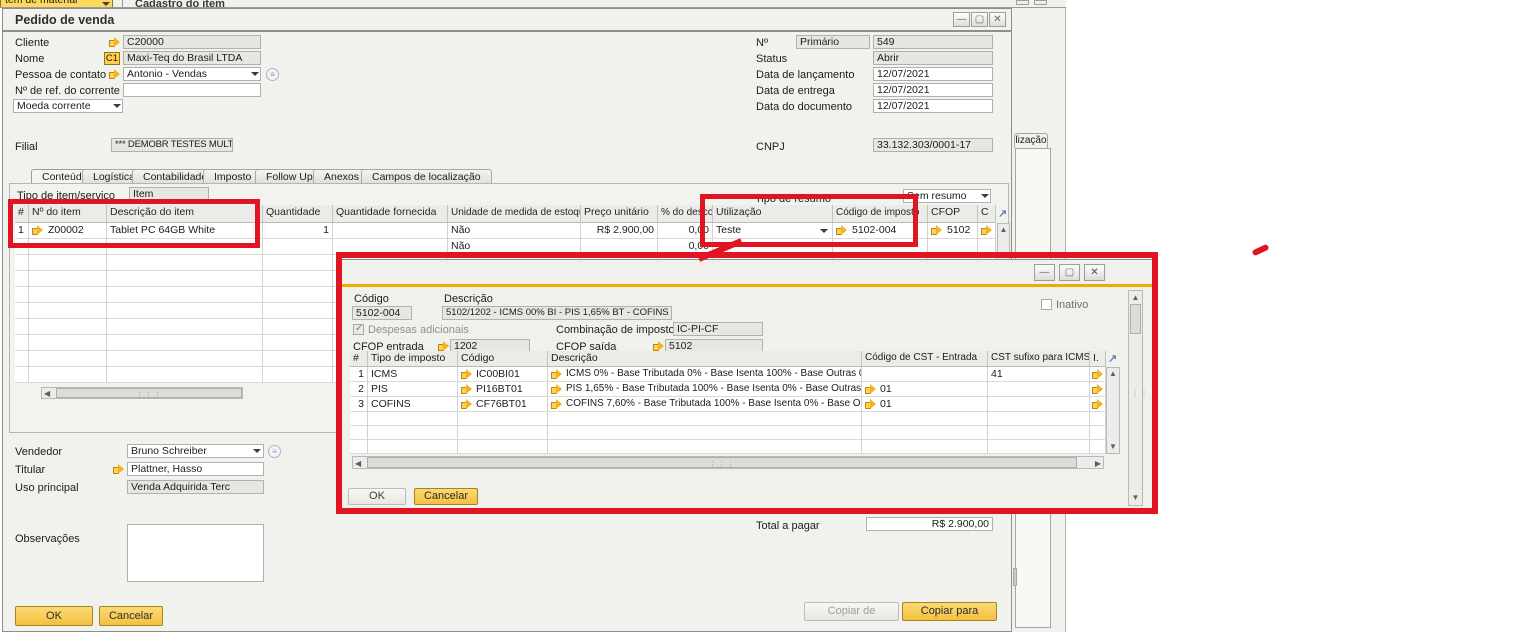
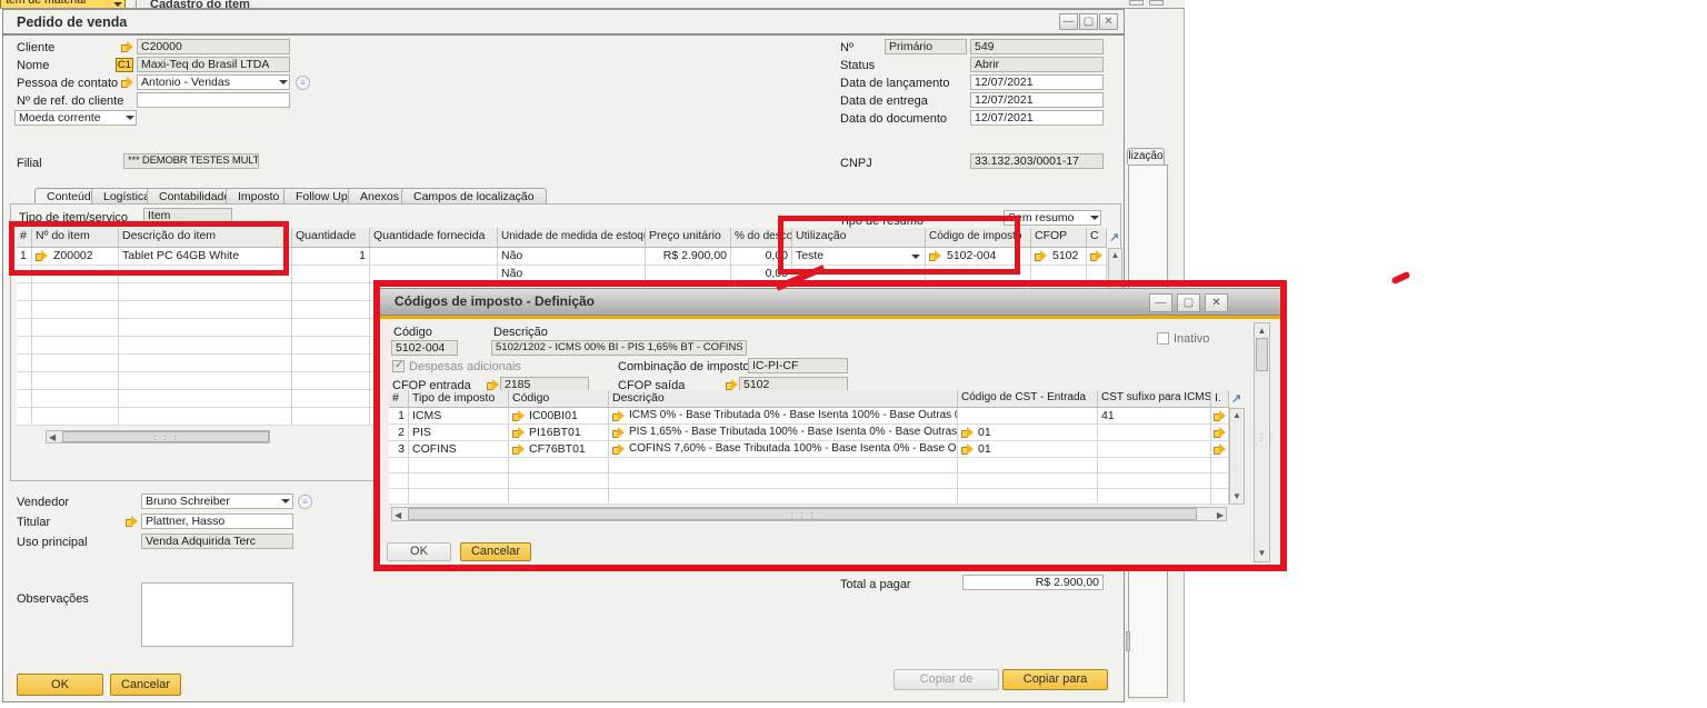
  tem de material
  Cadastro do item
  lização
  Pedido de venda
  —
  ▢
  ✕
  Cliente
  C20000
  Nome
  C1
  Maxi-Teq do Brasil LTDA
  Pessoa de contato
  Antonio - Vendas
  ≡
- Nº de ref. do corrente
+ Nº de ref. do cliente
  Moeda corrente
  Filial
  *** DEMOBR TESTES MULT
  Nº
  Primário
  549
  Status
  Abrir
  Data de lançamento
  12/07/2021
  Data de entrega
  12/07/2021
  Data do documento
  12/07/2021
  CNPJ
  33.132.303/0001-17
  Conteúd
  Logístic
  Contabilidad
  Imposto
  Follow Up
  Anexos
  Campos de localização
  Tipo de item/serviço
  Item
  Tipo de resumo
  Sem resumo
  #
  Nº do item
  Descrição do item
  Quantidade
  Quantidade fornecida
  Unidade de medida de estoq
  Preço unitário
  % do desco
  Utilização
  Código de imposto
  CFOP
  C
  1
  Z00002
  Tablet PC 64GB White
  1
  Não
  R$ 2.900,00
  0,00
  Teste
  5102-004
  5102
  Não
  0,00
  ↗
  ▲
  ◀
  ⋮⋮⋮
  Vendedor
  Bruno Schreiber
  ≡
  Titular
  Plattner, Hasso
  Uso principal
  Venda Adquirida Terc
  Observações
  OK
  Cancelar
  Total a pagar
  R$ 2.900,00
  Copiar de
  Copiar para
+ Códigos de imposto - Definição
  —
  ▢
  ✕
  Código
  5102-004
  Descrição
  5102/1202 - ICMS 00% BI - PIS 1,65% BT - COFINS
  Despesas adicionais
  Combinação de imposto
  IC-PI-CF
  CFOP entrada
- 1202
+ 2185
  CFOP saída
  5102
  Inativo
  #
  Tipo de imposto
  Código
  Descrição
  Código de CST - Entrada
  CST sufixo para ICMS
  I.
  1
  ICMS
  IC00BI01
  ICMS 0% - Base Tributada 0% - Base Isenta 100% - Base Outras
  41
  2
  PIS
  PI16BT01
  PIS 1,65% - Base Tributada 100% - Base Isenta 0% - Base Outras
  01
  3
  COFINS
  CF76BT01
  COFINS 7,60% - Base Tributada 100% - Base Isenta 0% - Base O
  01
  ↗
  ▲
  ▼
  ◀
  ▶
  ⋮⋮⋮
  OK
  Cancelar
  ▲
  ⋮⋮
  ▼
